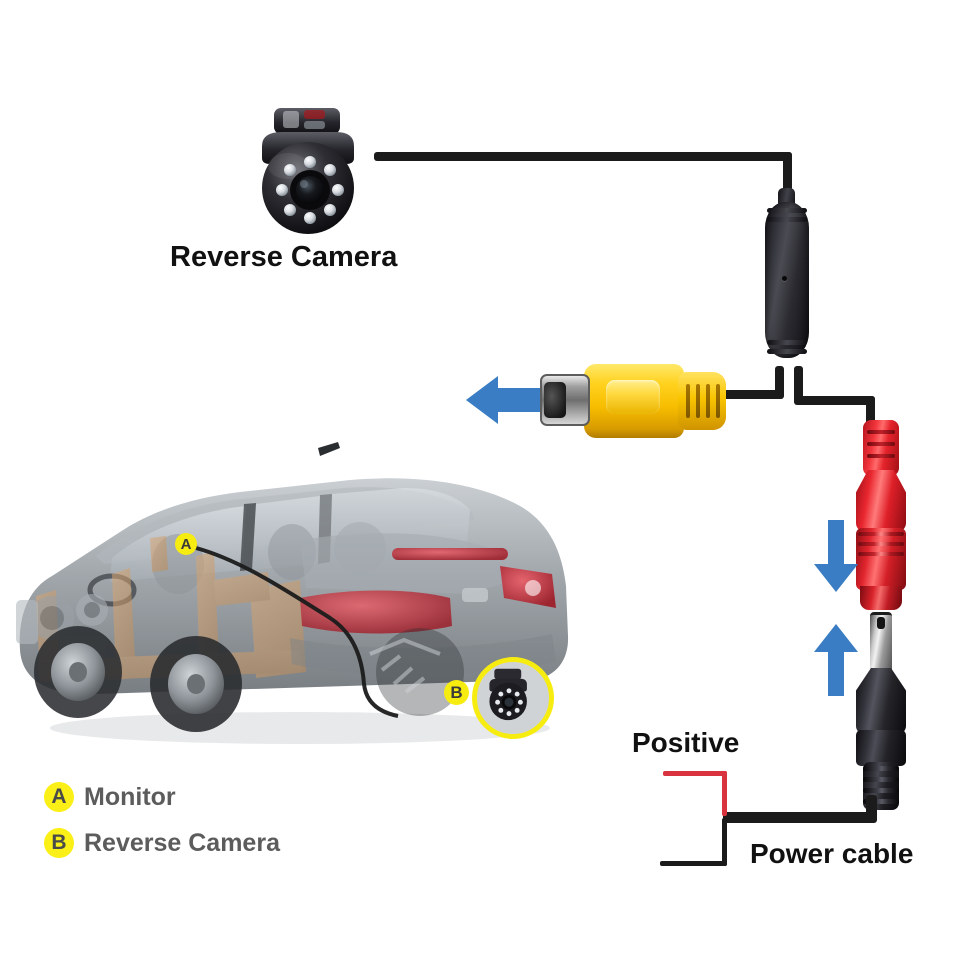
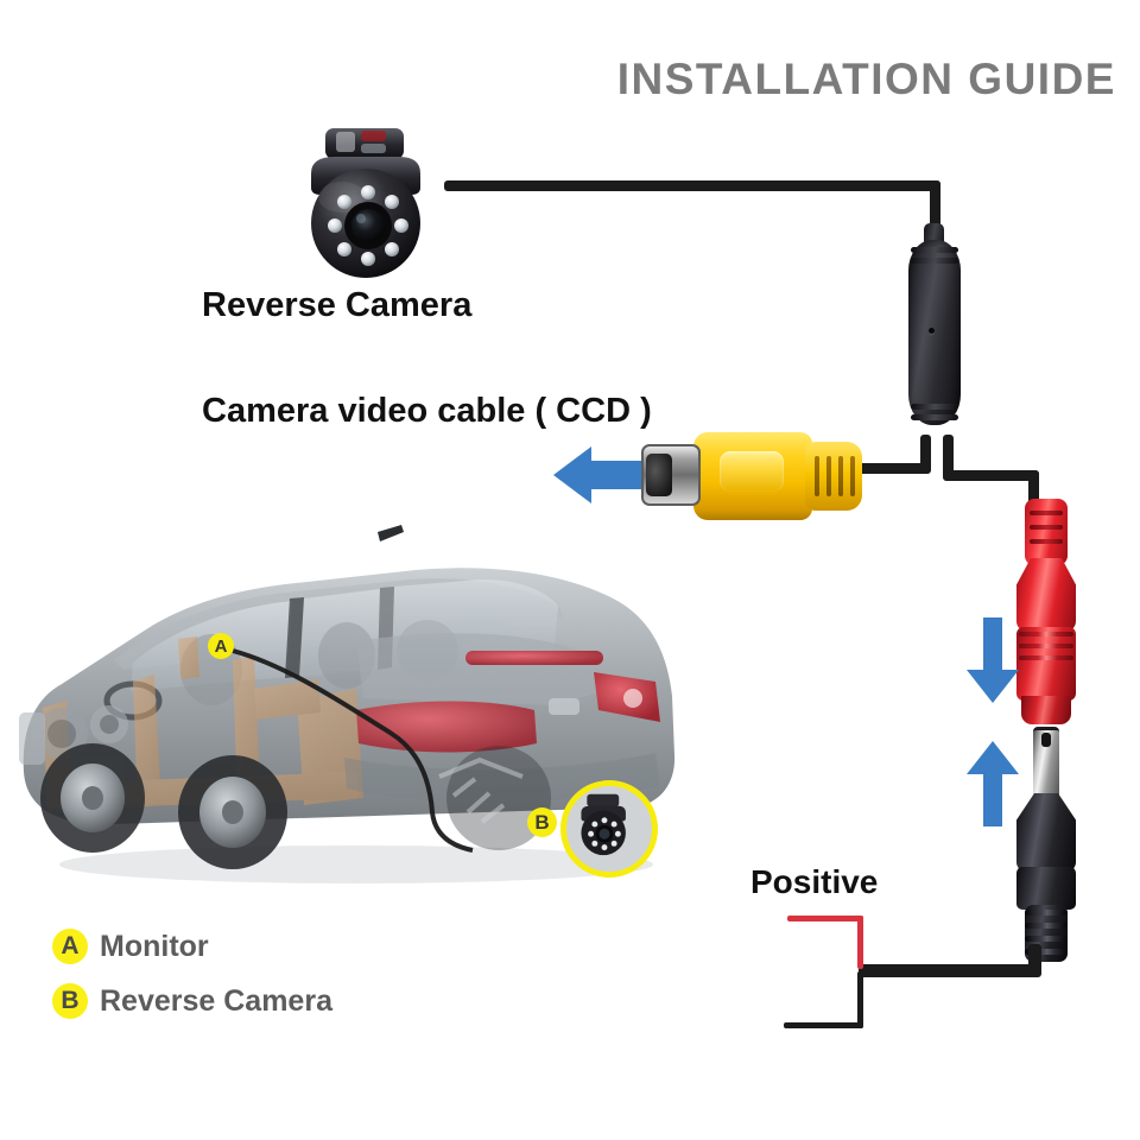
+ INSTALLATION GUIDE
  Reverse Camera
+ Camera video cable ( CCD )
  Positive
- Power cable
  A
  B
  A
  Monitor
  B
  Reverse Camera
